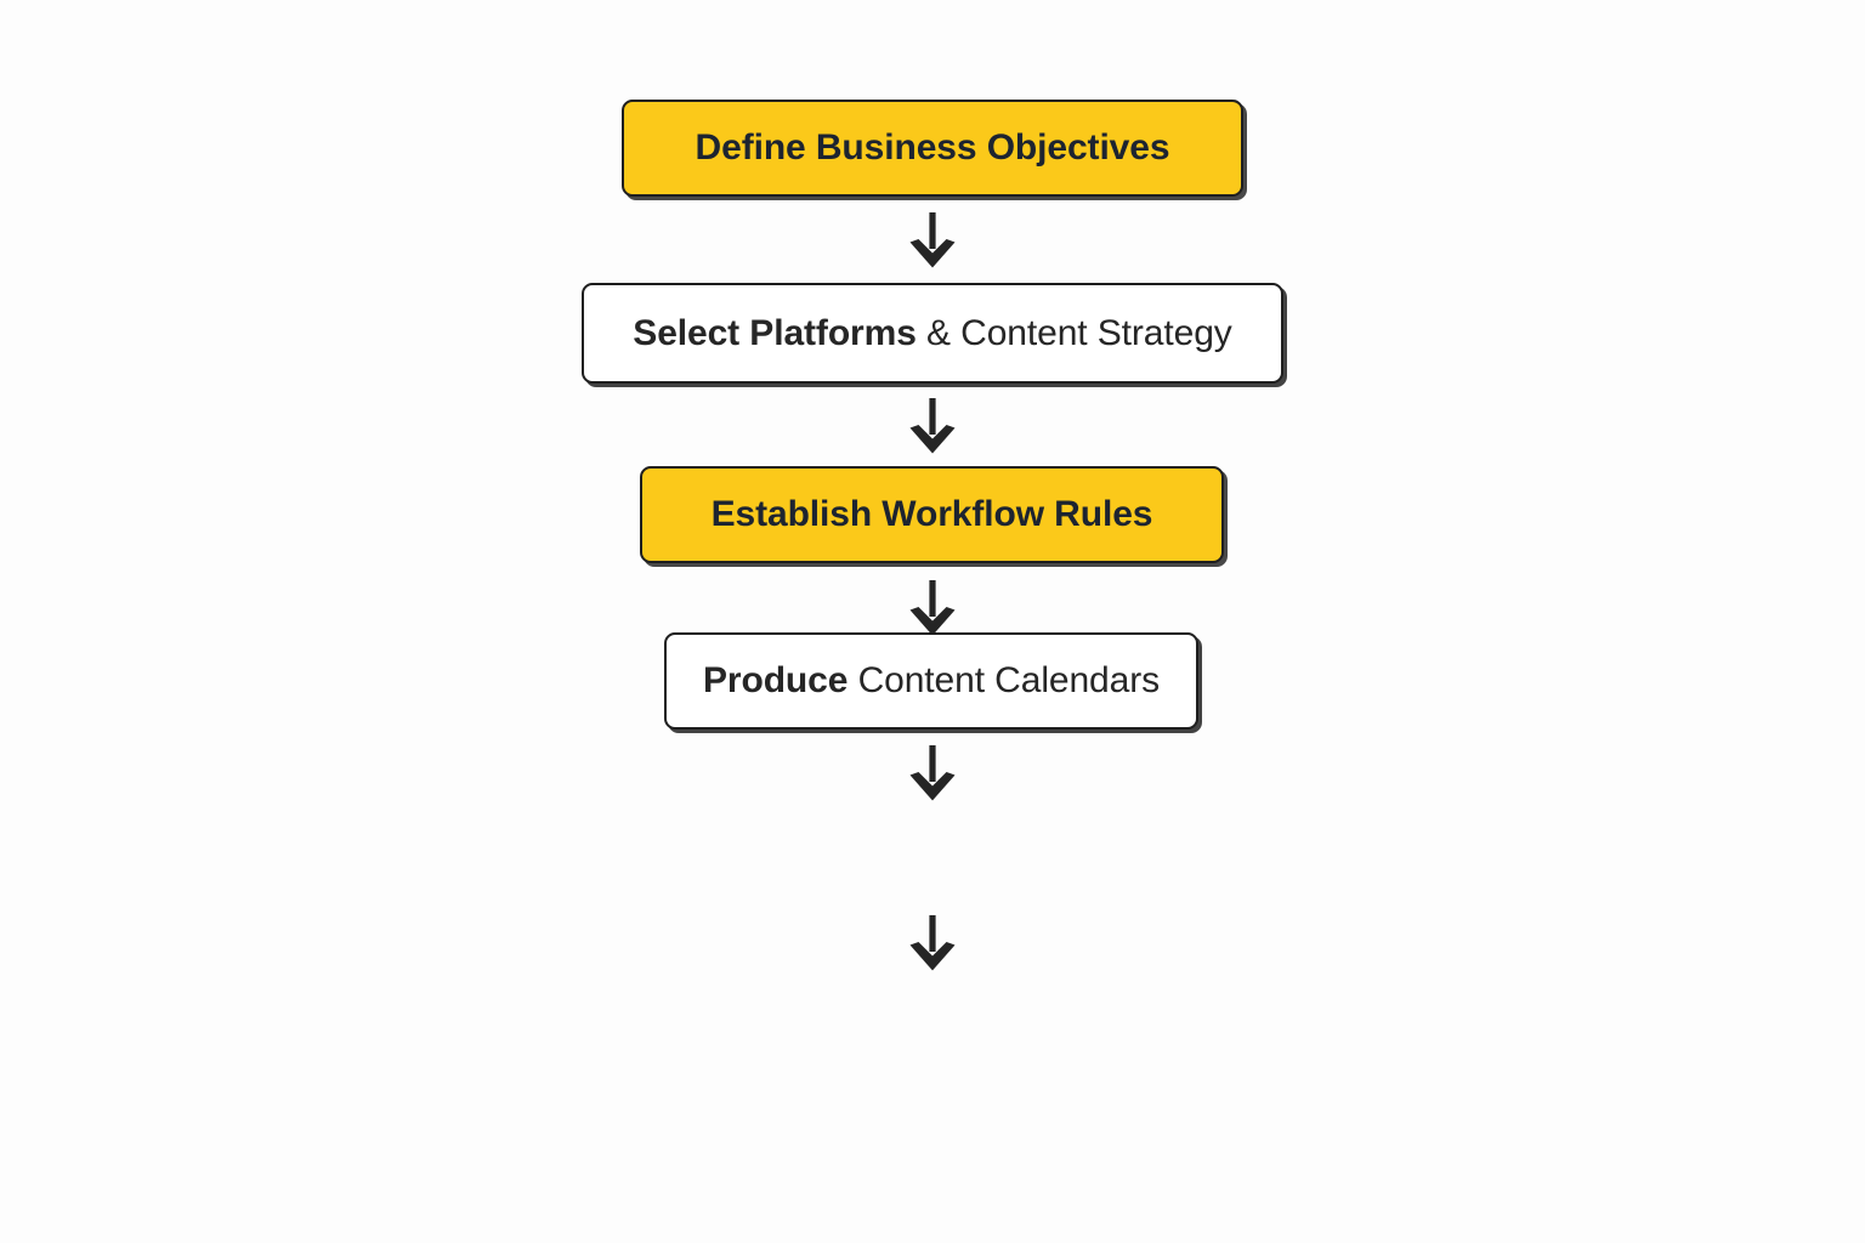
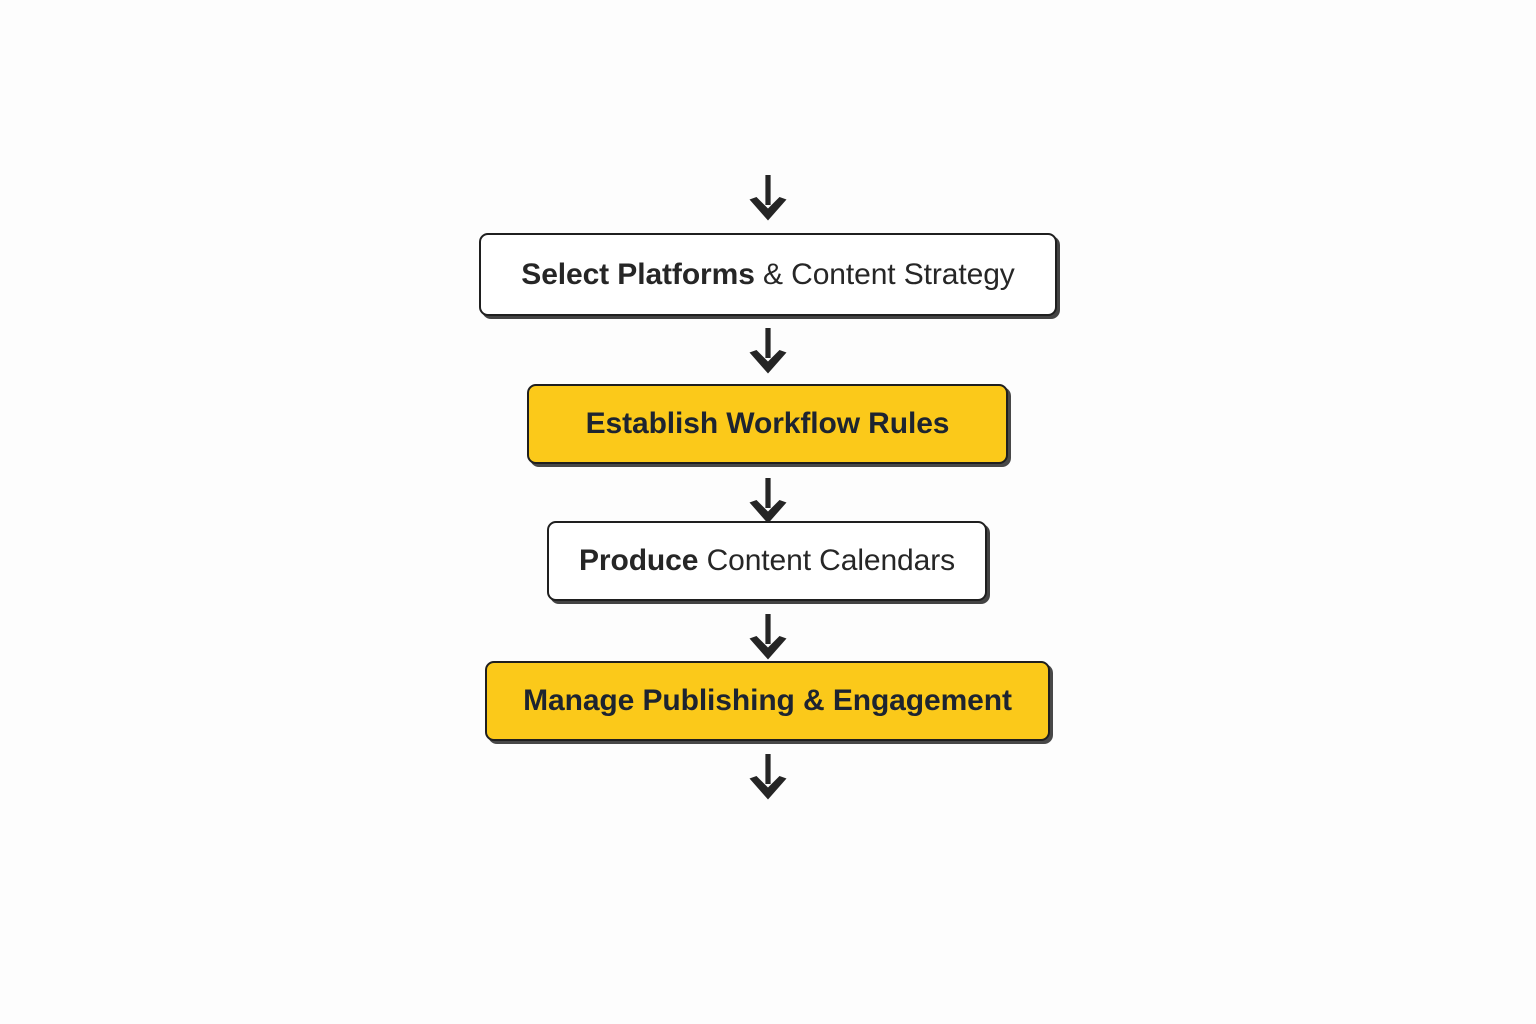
- Define Business Objectives
  Select Platforms & Content Strategy
  Establish Workflow Rules
  Produce Content Calendars
+ Manage Publishing & Engagement
